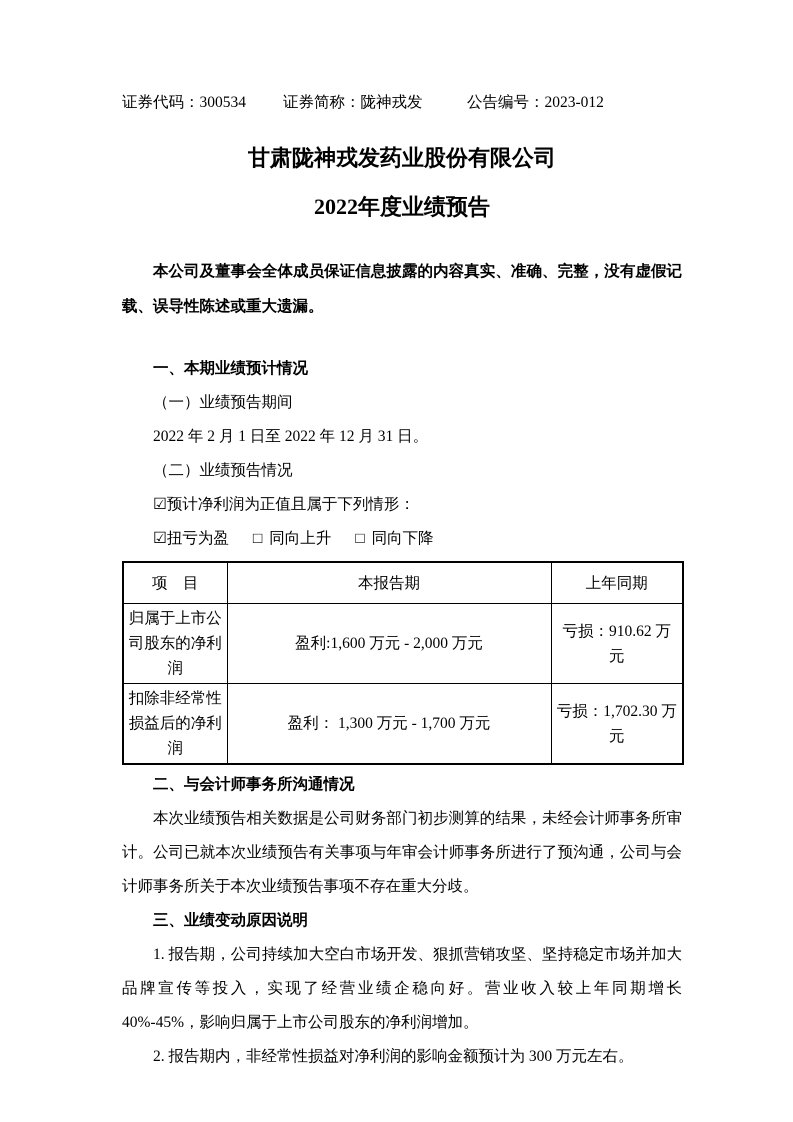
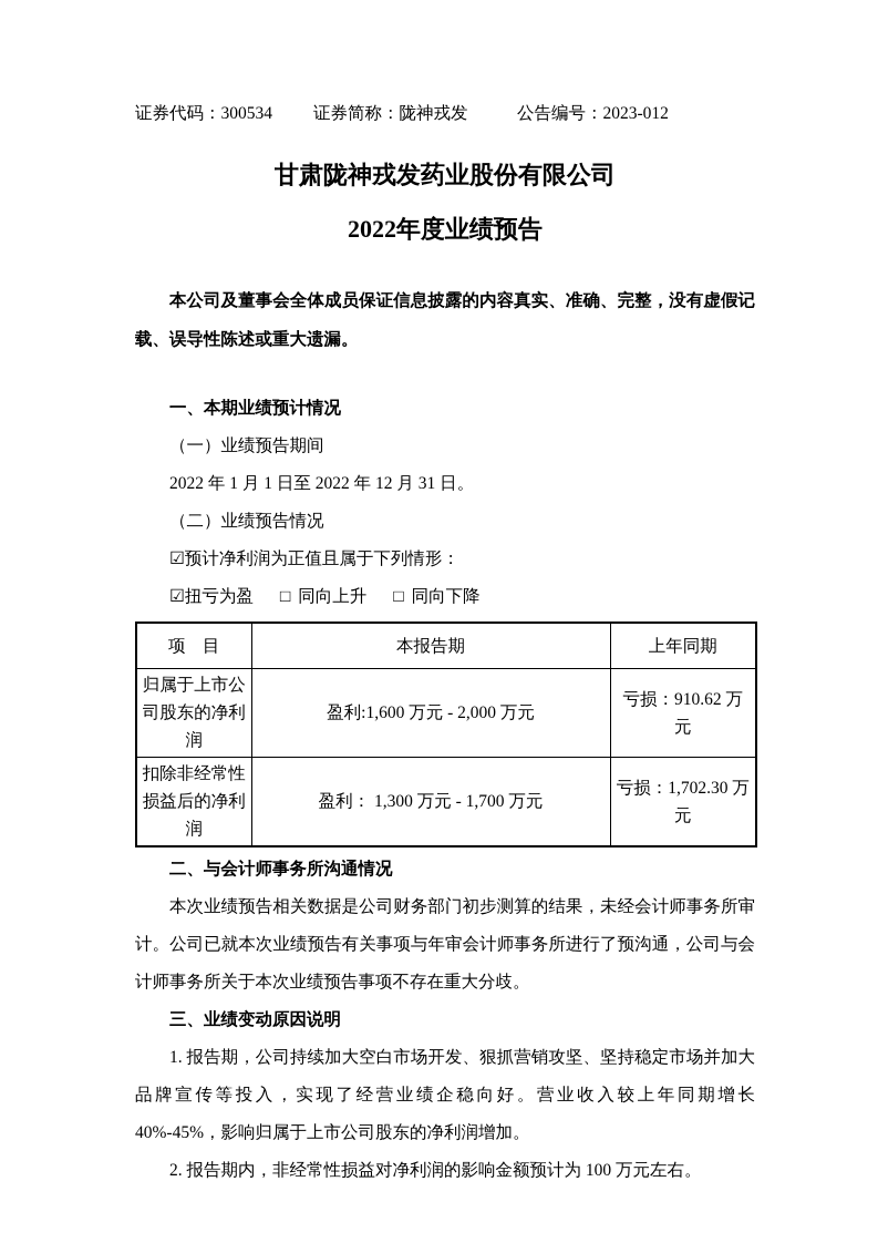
  证券代码：300534
  证券简称：陇神戎发
  公告编号：2023-012
  甘肃陇神戎发药业股份有限公司
  2022年度业绩预告
  本公司及董事会全体成员保证信息披露的内容真实、准确、完整，没有虚假记载、误导性陈述或重大遗漏。
  一、本期业绩预计情况
  （一）业绩预告期间
- 2022 年 2 月 1 日至 2022 年 12 月 31 日。
+ 2022 年 1 月 1 日至 2022 年 12 月 31 日。
  （二）业绩预告情况
  ☑预计净利润为正值且属于下列情形：
  ☑扭亏为盈 □ 同向上升 □ 同向下降
  项 目	本报告期	上年同期
  归属于上市公司股东的净利润	盈利:1,600 万元 - 2,000 万元	亏损：910.62 万元
  扣除非经常性损益后的净利润	盈利： 1,300 万元 - 1,700 万元	亏损：1,702.30 万元
  二、与会计师事务所沟通情况
  本次业绩预告相关数据是公司财务部门初步测算的结果，未经会计师事务所审计。公司已就本次业绩预告有关事项与年审会计师事务所进行了预沟通，公司与会计师事务所关于本次业绩预告事项不存在重大分歧。
  三、业绩变动原因说明
  1. 报告期，公司持续加大空白市场开发、狠抓营销攻坚、坚持稳定市场并加大品牌宣传等投入，实现了经营业绩企稳向好。营业收入较上年同期增长 40%-45%，影响归属于上市公司股东的净利润增加。
- 2. 报告期内，非经常性损益对净利润的影响金额预计为 300 万元左右。
+ 2. 报告期内，非经常性损益对净利润的影响金额预计为 100 万元左右。
